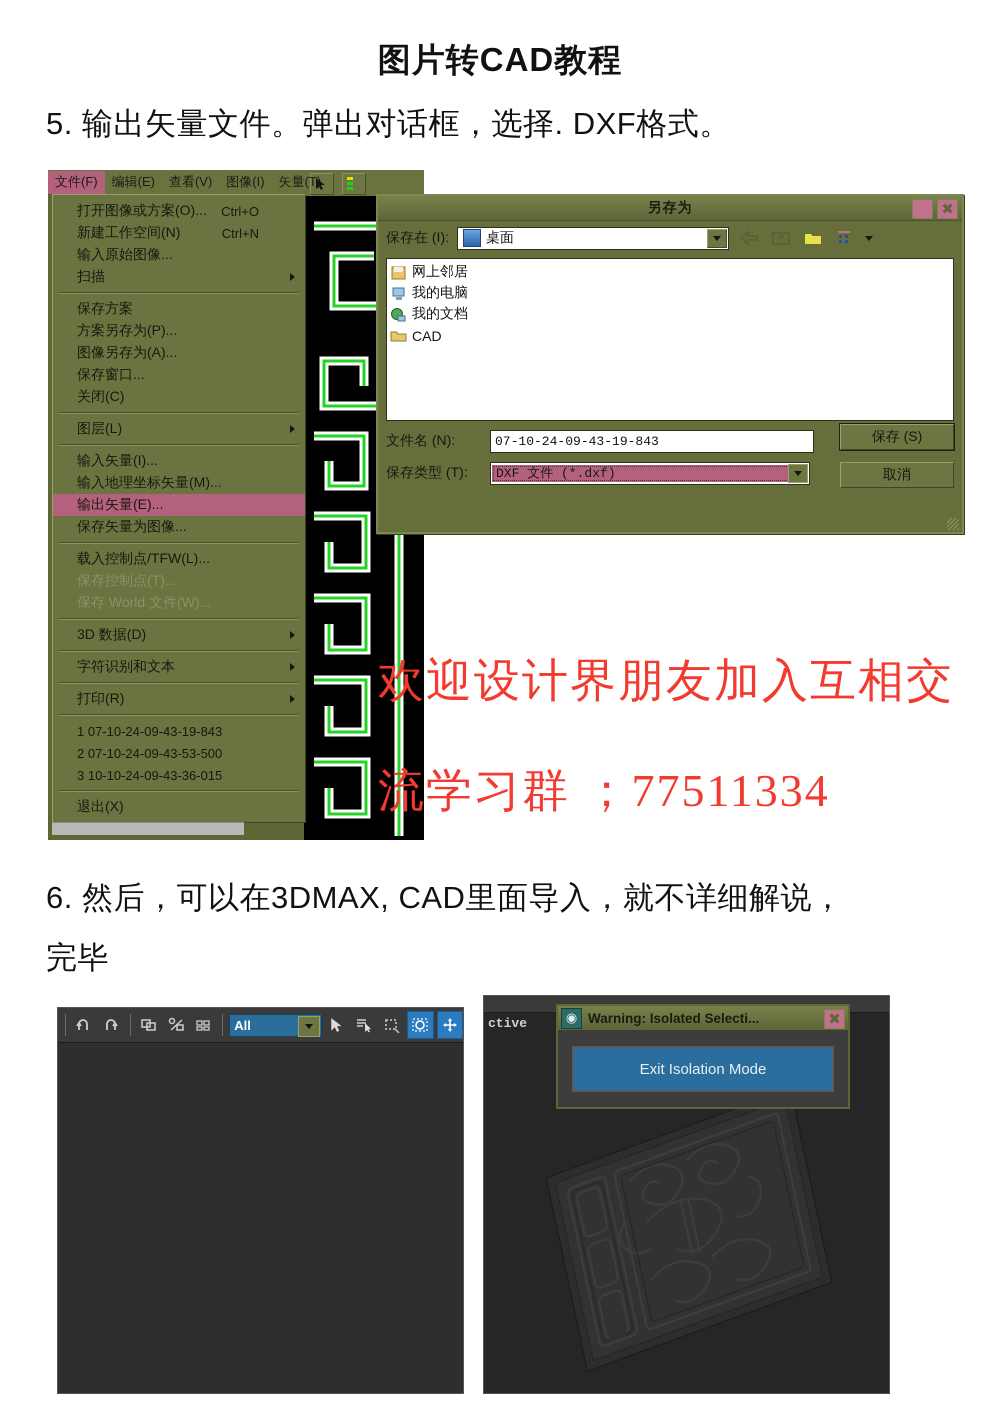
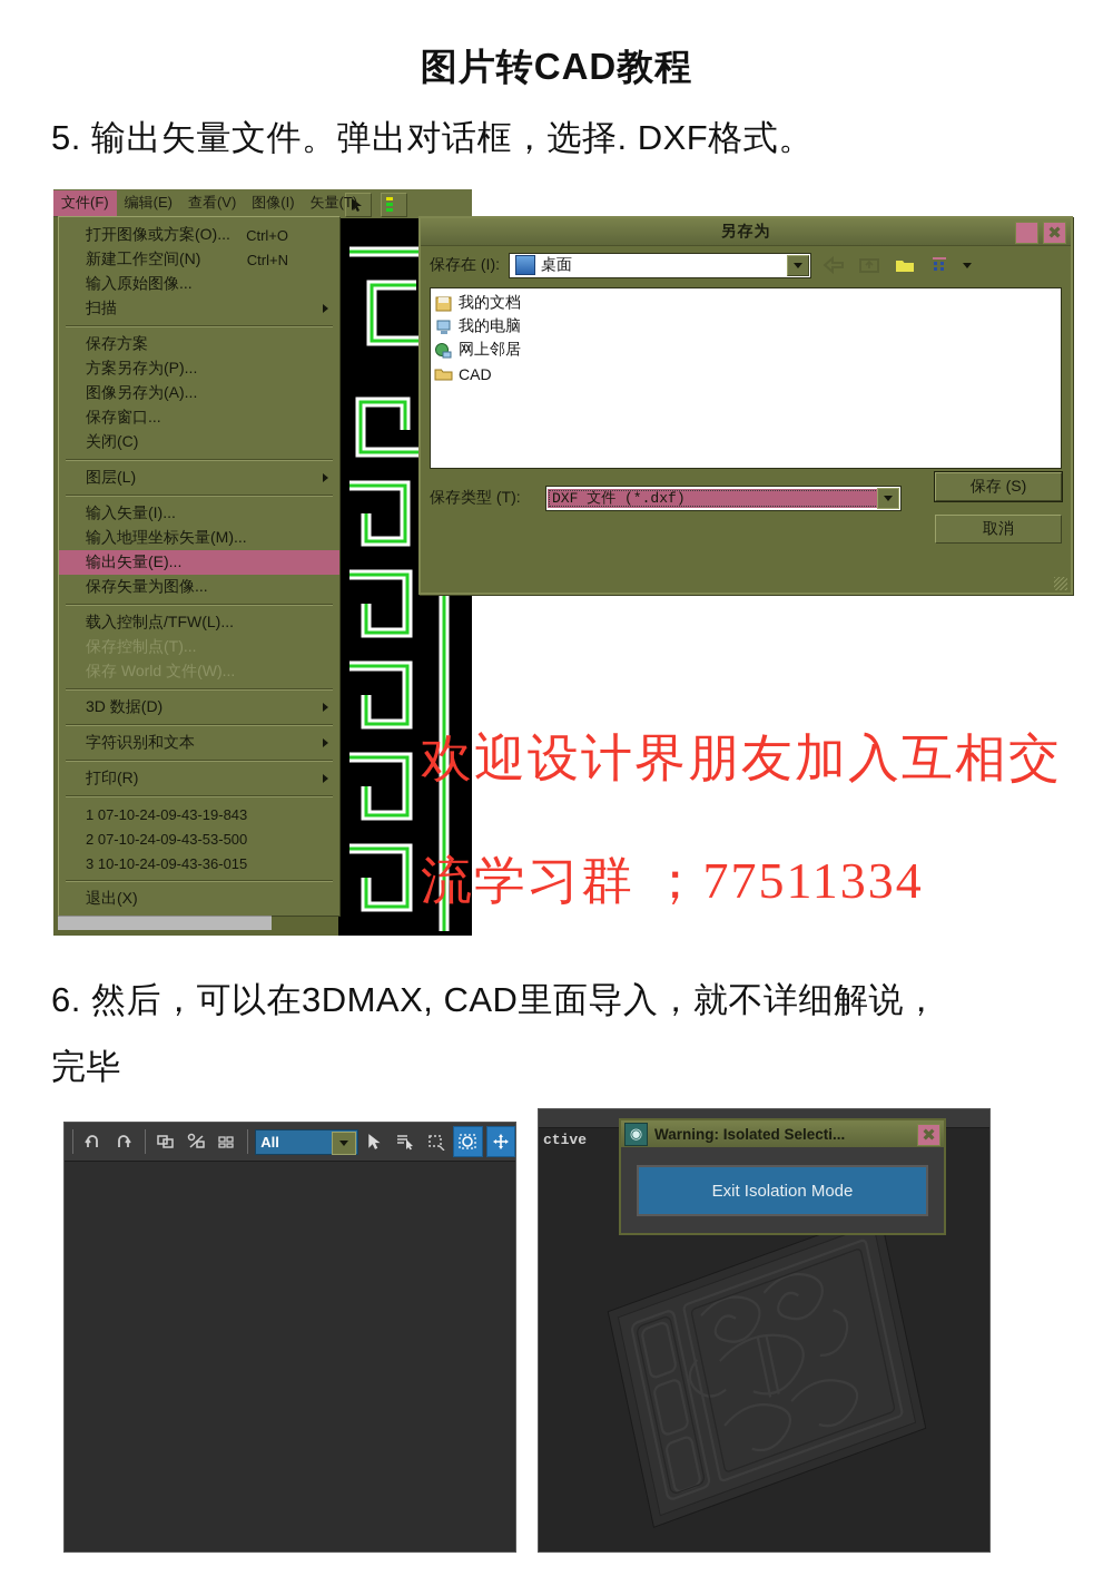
  图片转CAD教程
  5. 输出矢量文件。弹出对话框，选择. DXF格式。
  文件(F)
  编辑(E)
  查看(V)
  图像(I)
  矢量(T)
  打开图像或方案(O)...
  Ctrl+O
  新建工作空间(N)
  Ctrl+N
  输入原始图像...
  扫描
  保存方案
  方案另存为(P)...
  图像另存为(A)...
  保存窗口...
  关闭(C)
  图层(L)
  输入矢量(I)...
  输入地理坐标矢量(M)...
  输出矢量(E)...
  保存矢量为图像...
  载入控制点/TFW(L)...
  保存控制点(T)...
  保存 World 文件(W)...
  3D 数据(D)
  字符识别和文本
  打印(R)
  1 07-10-24-09-43-19-843
  2 07-10-24-09-43-53-500
  3 10-10-24-09-43-36-015
  退出(X)
  另存为
  ✖
  保存在 (I):
  桌面
- 网上邻居
+ 我的文档
  我的电脑
- 我的文档
+ 网上邻居
  CAD
- 文件名 (N):
- 07-10-24-09-43-19-843
  保存类型 (T):
  DXF 文件 (*.dxf)
  保存 (S)
  取消
  欢迎设计界朋友加入互相交
  流学习群 ；77511334
  6. 然后，可以在3DMAX, CAD里面导入，就不详细解说，
  完毕
  All
  ctive
  ◉
  Warning: Isolated Selecti...
  ✖
  Exit Isolation Mode
